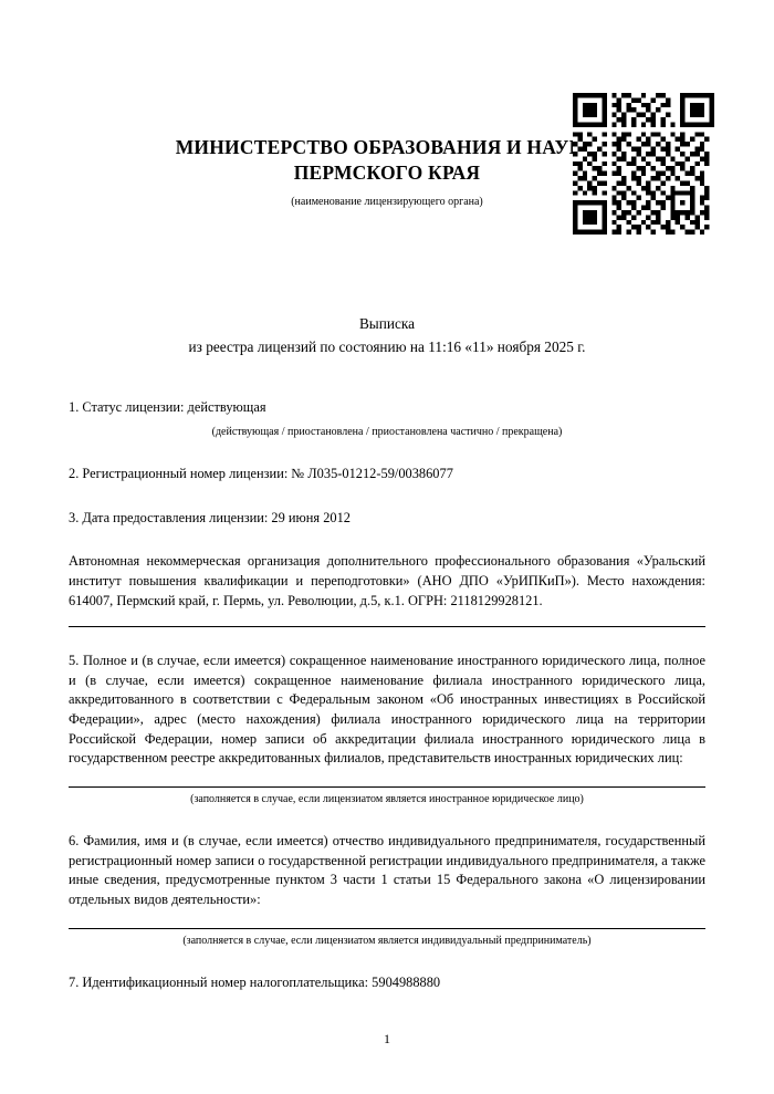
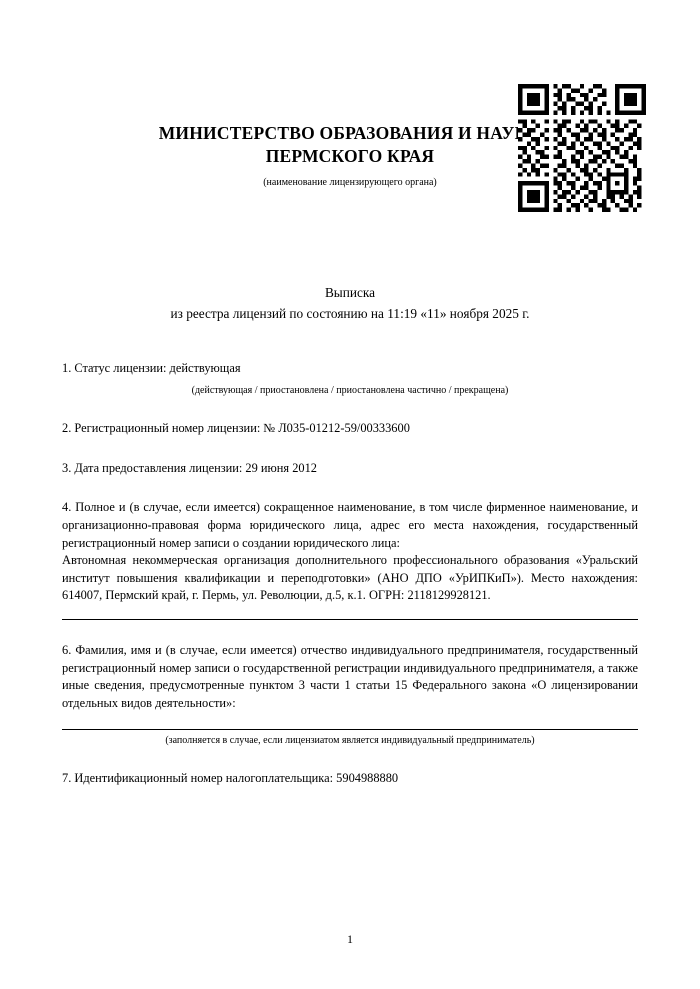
  МИНИСТЕРСТВО ОБРАЗОВАНИЯ И НАУ ПЕРМСКОГО КРАЯ
  (наименование лицензирующего органа)
  Выписка
- из реестра лицензий по состоянию на 11:16 «11» ноября 2025 г.
+ из реестра лицензий по состоянию на 11:19 «11» ноября 2025 г.
  1. Статус лицензии: действующая
  (действующая / приостановлена / приостановлена частично / прекращена)
- 2. Регистрационный номер лицензии: № Л035-01212-59/00386077
+ 2. Регистрационный номер лицензии: № Л035-01212-59/00333600
  3. Дата предоставления лицензии: 29 июня 2012
+ 4. Полное и (в случае, если имеется) сокращенное наименование, в том числе фирменное наименование, и организационно-правовая форма юридического лица, адрес его места нахождения, государственный регистрационный номер записи о создании юридического лица:
  Автономная некоммерческая организация дополнительного профессионального образования «Уральский институт повышения квалификации и переподготовки» (АНО ДПО «УрИПКиП»). Место нахождения: 614007, Пермский край, г. Пермь, ул. Революции, д.5, к.1. ОГРН: 2118129928121.
- 5. Полное и (в случае, если имеется) сокращенное наименование иностранного юридического лица, полное и (в случае, если имеется) сокращенное наименование филиала иностранного юридического лица, аккредитованного в соответствии с Федеральным законом «Об иностранных инвестициях в Российской Федерации», адрес (место нахождения) филиала иностранного юридического лица на территории Российской Федерации, номер записи об аккредитации филиала иностранного юридического лица в государственном реестре аккредитованных филиалов, представительств иностранных юридических лиц:
- (заполняется в случае, если лицензиатом является иностранное юридическое лицо)
  6. Фамилия, имя и (в случае, если имеется) отчество индивидуального предпринимателя, государственный регистрационный номер записи о государственной регистрации индивидуального предпринимателя, а также иные сведения, предусмотренные пунктом 3 части 1 статьи 15 Федерального закона «О лицензировании отдельных видов деятельности»:
  (заполняется в случае, если лицензиатом является индивидуальный предприниматель)
  7. Идентификационный номер налогоплательщика: 5904988880
  1
